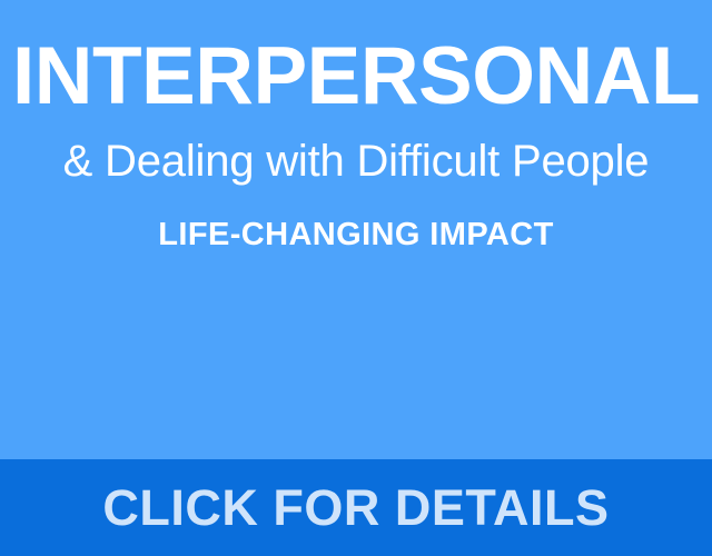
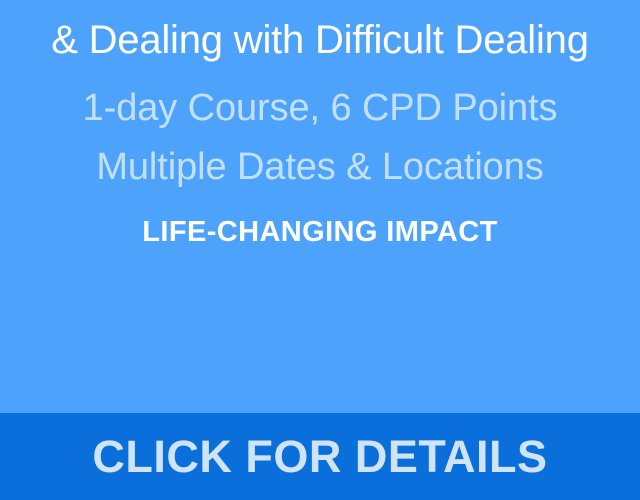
- INTERPERSONAL
- & Dealing with Difficult People
+ & Dealing with Difficult Dealing
+ 1-day Course, 6 CPD Points
+ Multiple Dates & Locations
  LIFE-CHANGING IMPACT
  CLICK FOR DETAILS
